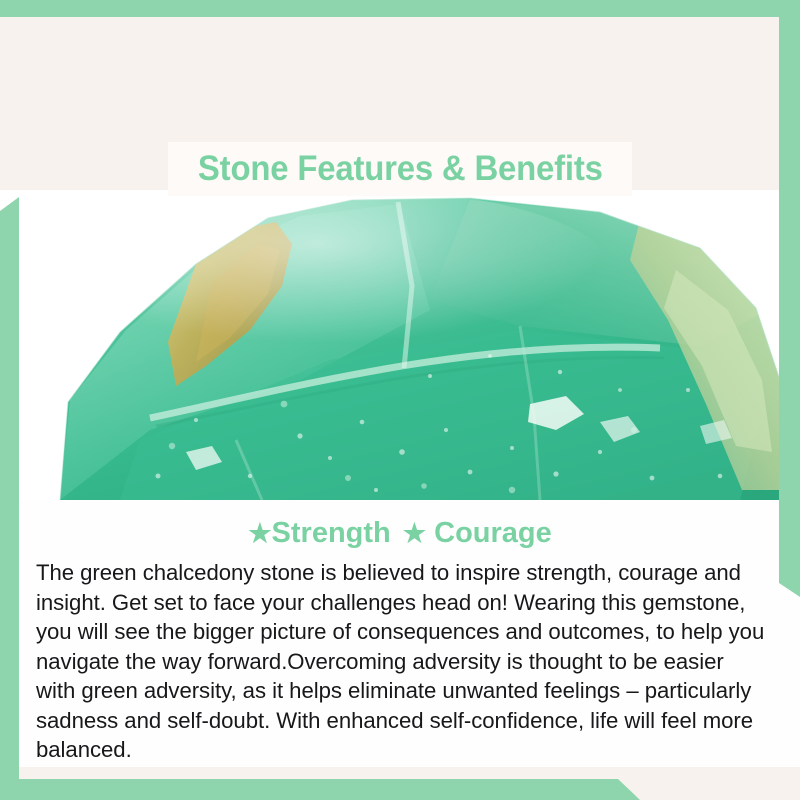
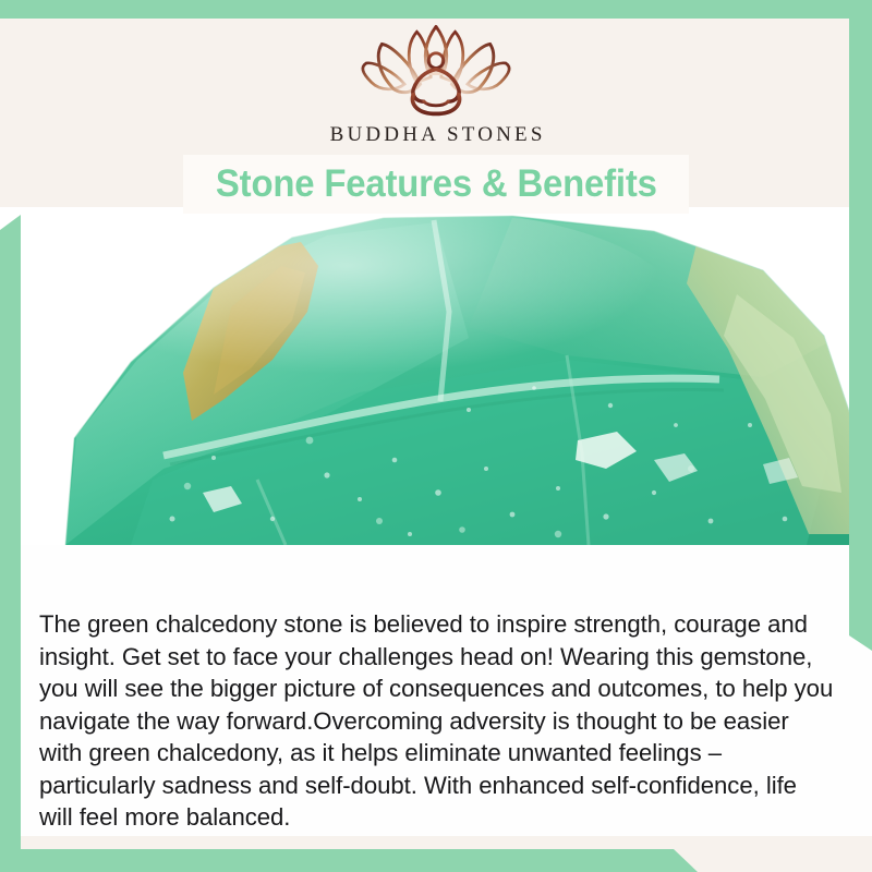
+ BUDDHA STONES
  Stone Features & Benefits
- ★Strength ★ Courage
- The green chalcedony stone is believed to inspire strength, courage and insight. Get set to face your challenges head on! Wearing this gemstone, you will see the bigger picture of consequences and outcomes, to help you navigate the way forward.Overcoming adversity is thought to be easier with green adversity, as it helps eliminate unwanted feelings – particularly sadness and self-doubt. With enhanced self-confidence, life will feel more balanced.
+ The green chalcedony stone is believed to inspire strength, courage and insight. Get set to face your challenges head on! Wearing this gemstone, you will see the bigger picture of consequences and outcomes, to help you navigate the way forward.Overcoming adversity is thought to be easier with green chalcedony, as it helps eliminate unwanted feelings – particularly sadness and self-doubt. With enhanced self-confidence, life will feel more balanced.
